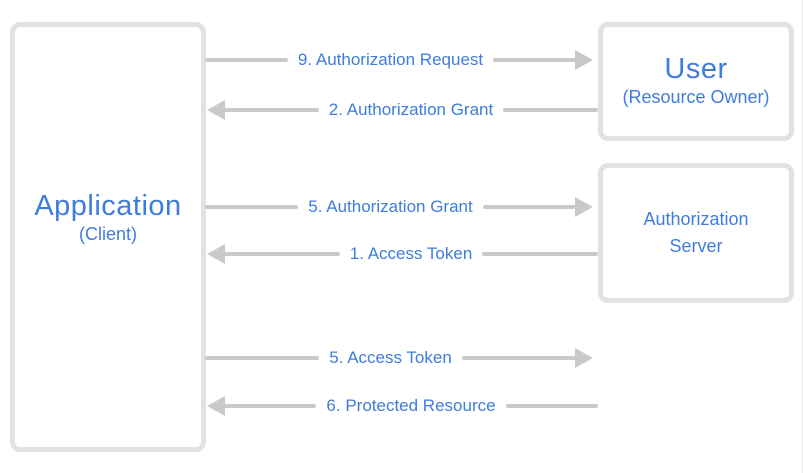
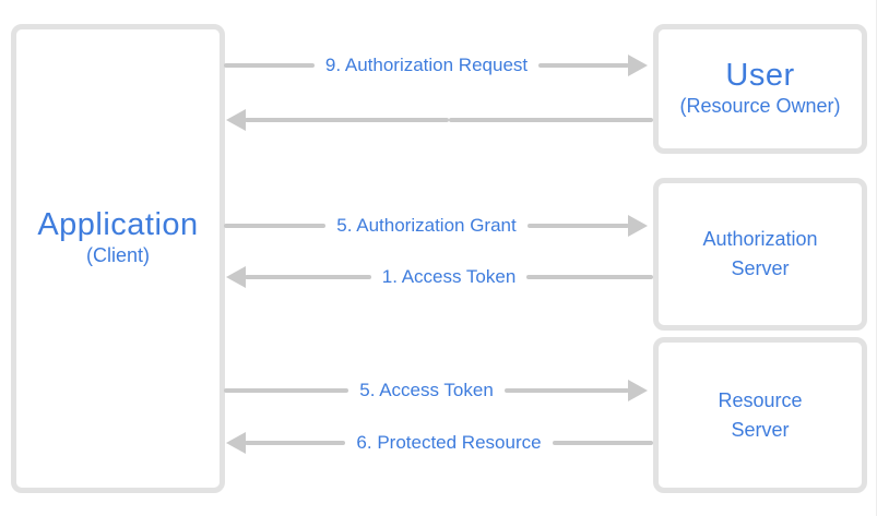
  Application
  (Client)
  User
  (Resource Owner)
  Authorization Server
+ Resource Server
  9. Authorization Request
- 2. Authorization Grant
  5. Authorization Grant
  1. Access Token
  5. Access Token
  6. Protected Resource
